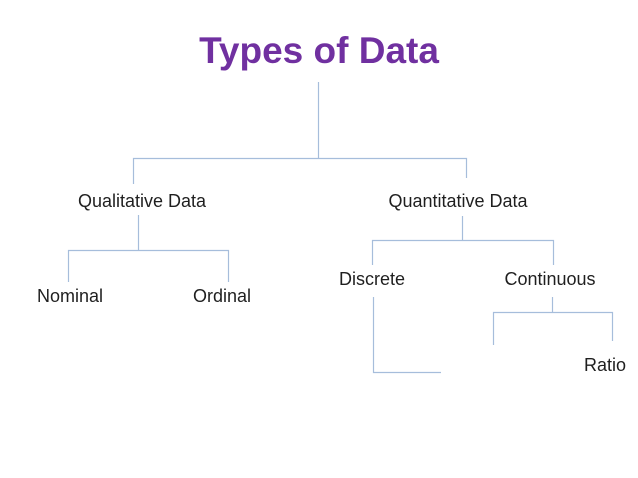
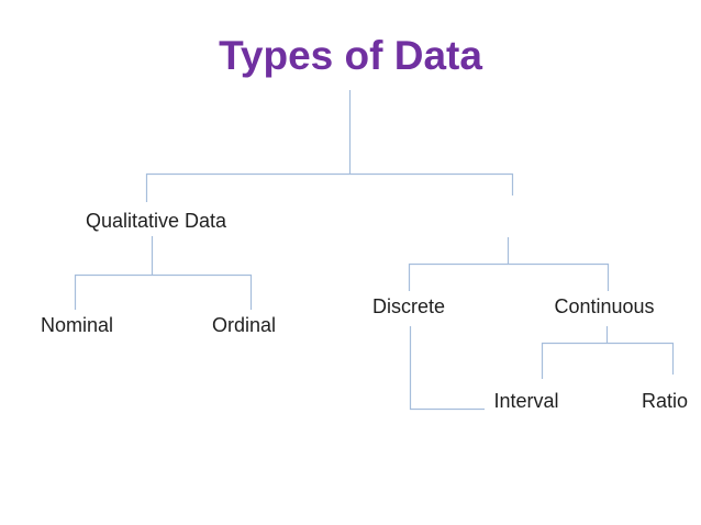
  Types of Data
  Qualitative Data
- Quantitative Data
  Nominal
  Ordinal
  Discrete
  Continuous
+ Interval
  Ratio
